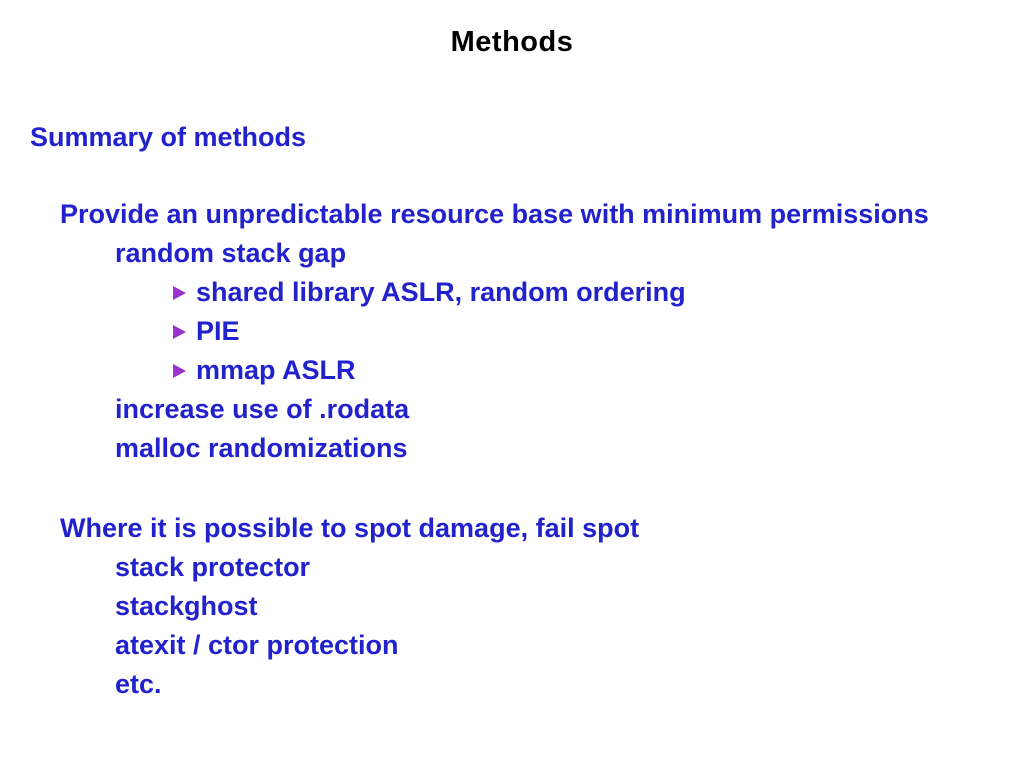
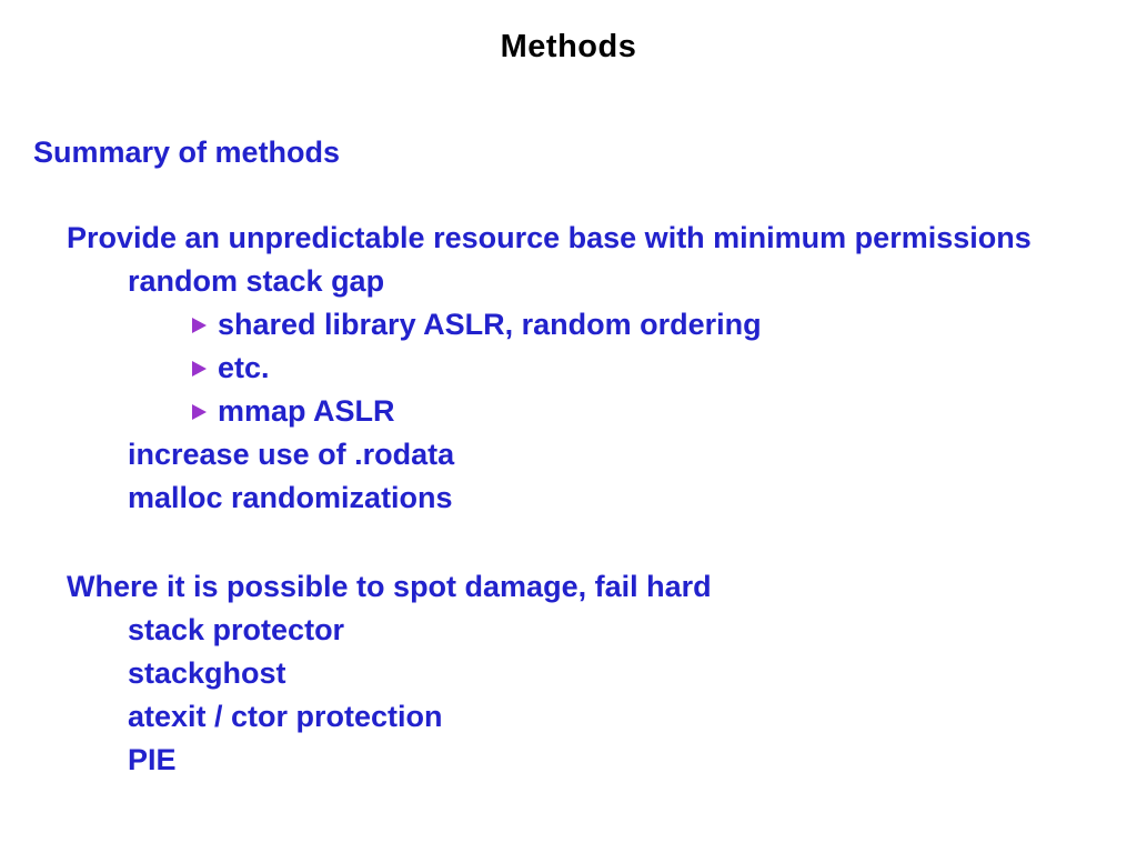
  Methods
  Summary of methods
  Provide an unpredictable resource base with minimum permissions
  random stack gap
  shared library ASLR, random ordering
- PIE
+ etc.
  mmap ASLR
  increase use of .rodata
  malloc randomizations
- Where it is possible to spot damage, fail spot
+ Where it is possible to spot damage, fail hard
  stack protector
  stackghost
  atexit / ctor protection
- etc.
+ PIE
